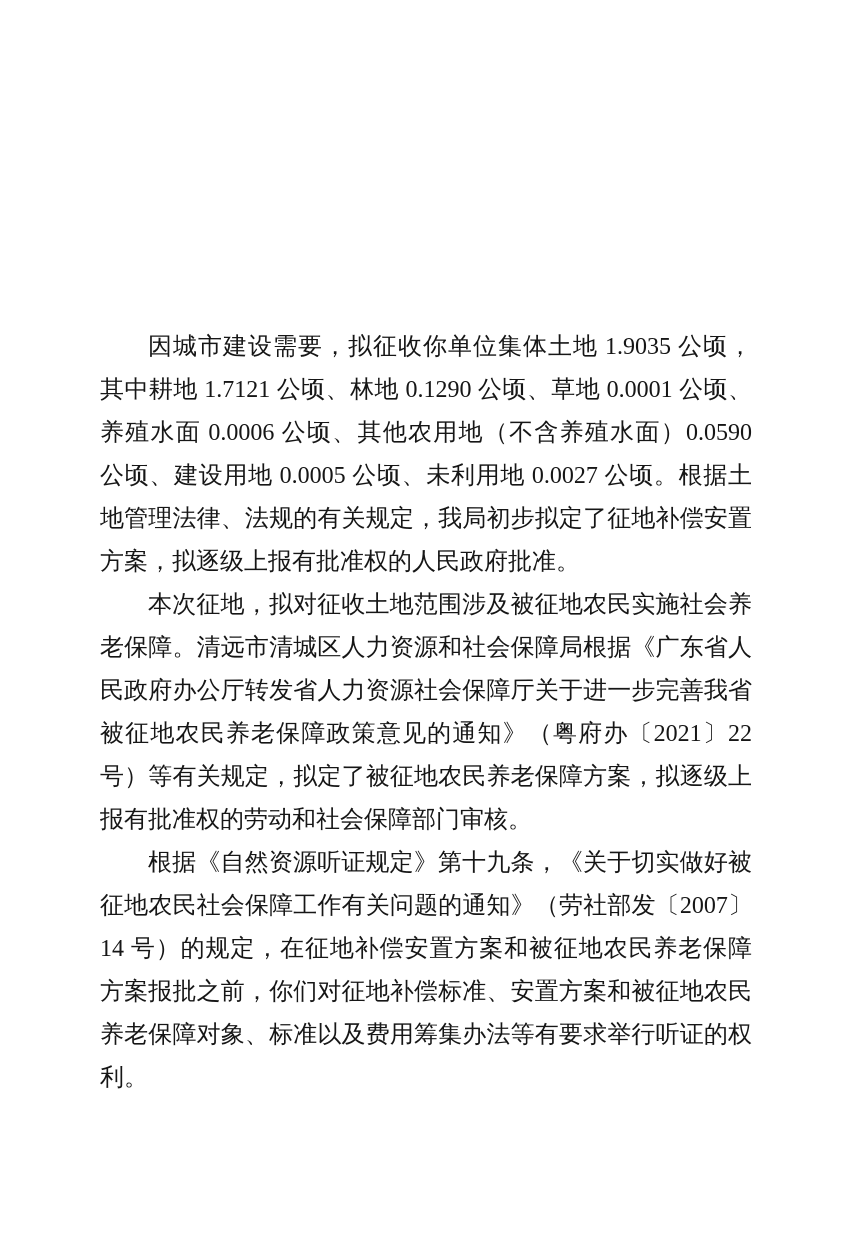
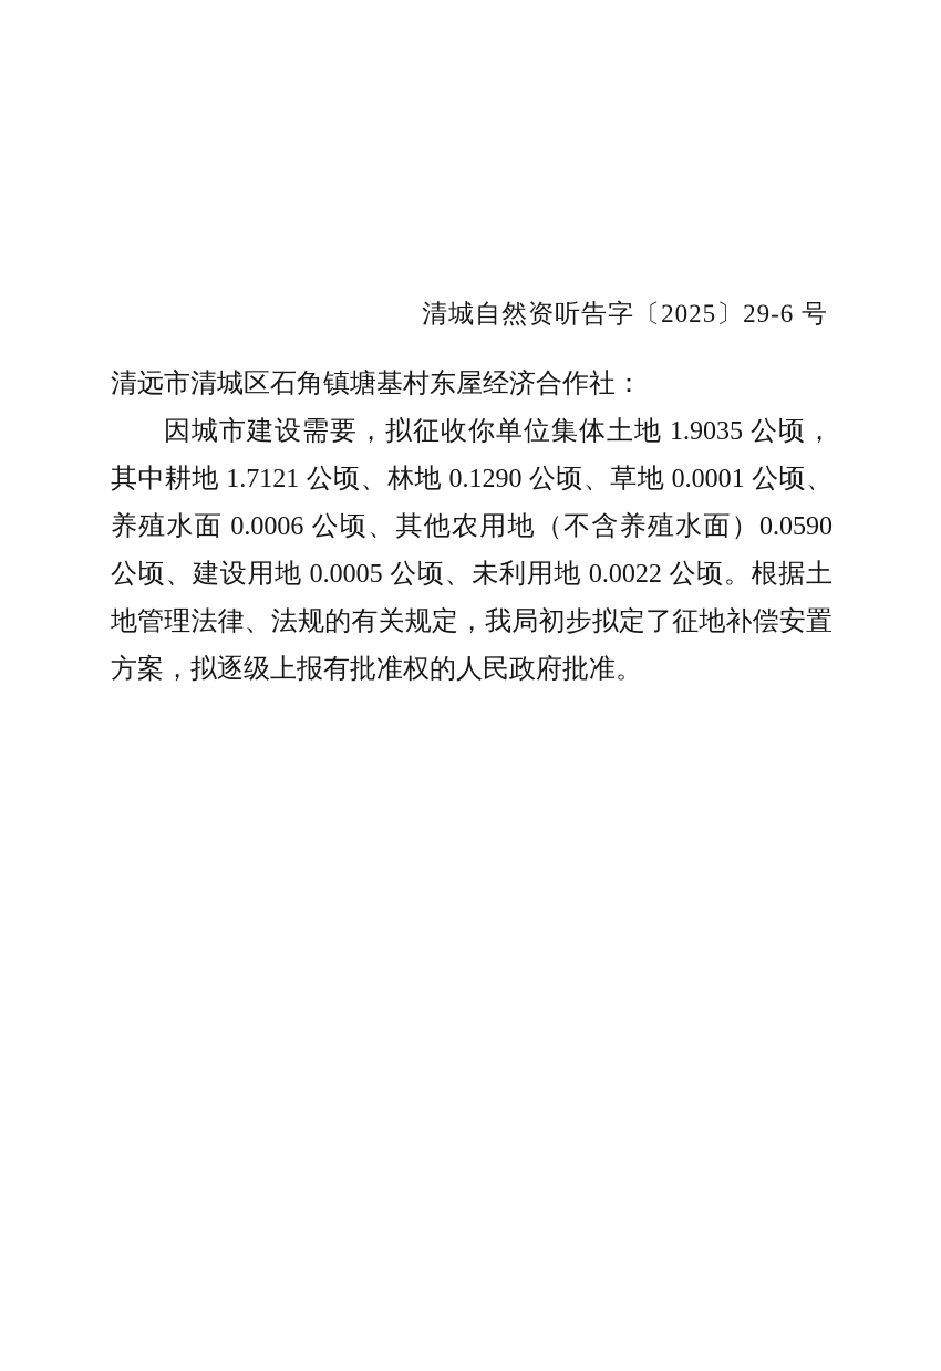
+ 清城自然资听告字〔2025〕29-6 号
+ 清远市清城区石角镇塘基村东屋经济合作社：
- 因城市建设需要，拟征收你单位集体土地 1.9035 公顷，其中耕地 1.7121 公顷、林地 0.1290 公顷、草地 0.0001 公顷、养殖水面 0.0006 公顷、其他农用地（不含养殖水面）0.0590 公顷、建设用地 0.0005 公顷、未利用地 0.0027 公顷。根据土地管理法律、法规的有关规定，我局初步拟定了征地补偿安置方案，拟逐级上报有批准权的人民政府批准。
+ 因城市建设需要，拟征收你单位集体土地 1.9035 公顷，其中耕地 1.7121 公顷、林地 0.1290 公顷、草地 0.0001 公顷、养殖水面 0.0006 公顷、其他农用地（不含养殖水面）0.0590 公顷、建设用地 0.0005 公顷、未利用地 0.0022 公顷。根据土地管理法律、法规的有关规定，我局初步拟定了征地补偿安置方案，拟逐级上报有批准权的人民政府批准。
- 本次征地，拟对征收土地范围涉及被征地农民实施社会养老保障。清远市清城区人力资源和社会保障局根据《广东省人民政府办公厅转发省人力资源社会保障厅关于进一步完善我省被征地农民养老保障政策意见的通知》（粤府办〔2021〕22 号）等有关规定，拟定了被征地农民养老保障方案，拟逐级上报有批准权的劳动和社会保障部门审核。
- 根据《自然资源听证规定》第十九条，《关于切实做好被征地农民社会保障工作有关问题的通知》（劳社部发〔2007〕14 号）的规定，在征地补偿安置方案和被征地农民养老保障方案报批之前，你们对征地补偿标准、安置方案和被征地农民养老保障对象、标准以及费用筹集办法等有要求举行听证的权利。
